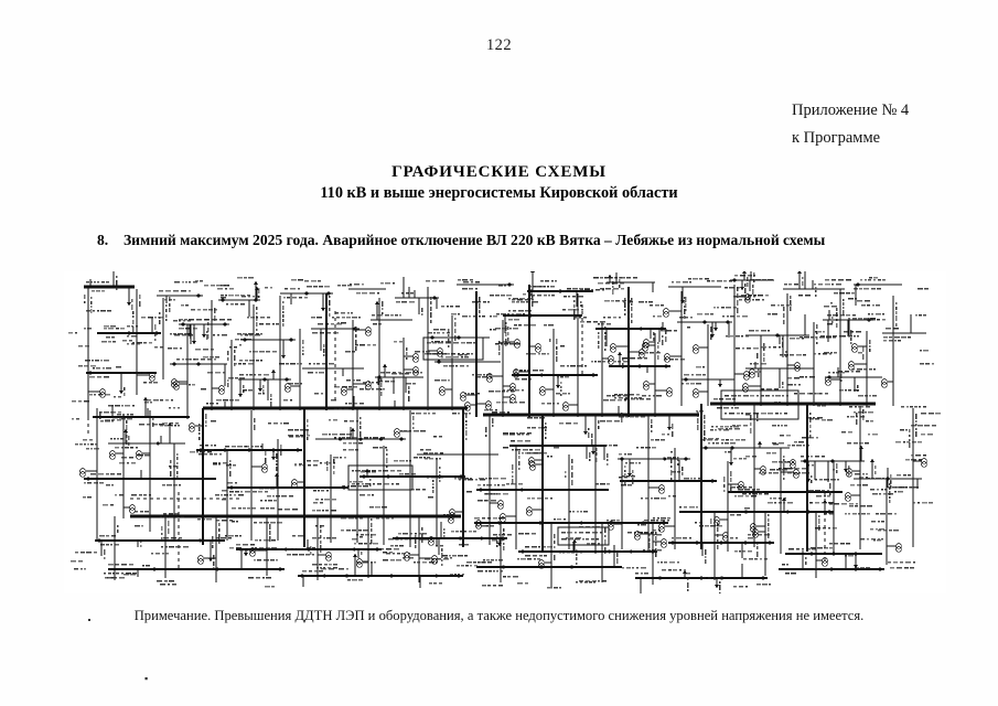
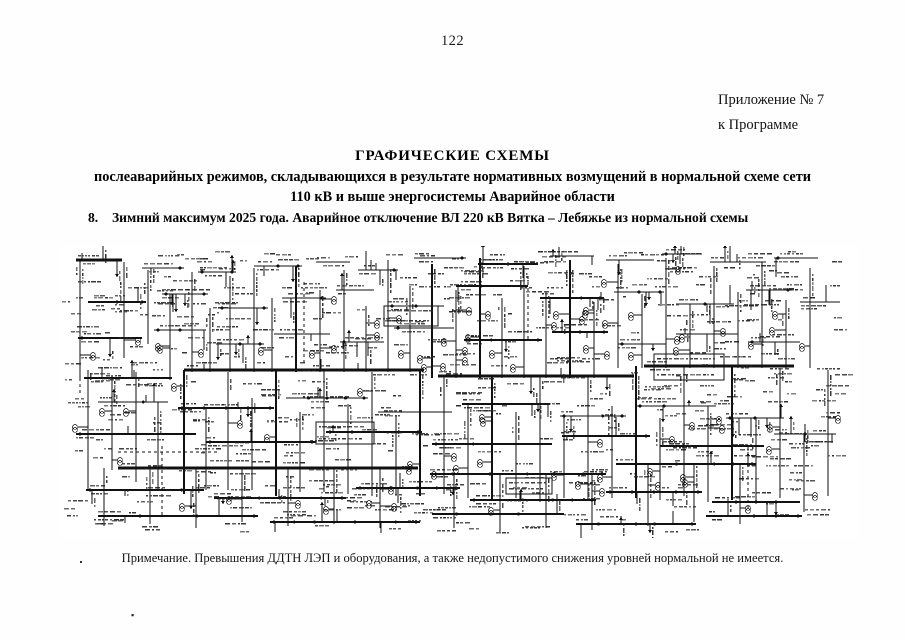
  122
- Приложение № 4
+ Приложение № 7
  к Программе
  ГРАФИЧЕСКИЕ СХЕМЫ
+ послеаварийных режимов, складывающихся в результате нормативных возмущений в нормальной схеме сети
- 110 кВ и выше энергосистемы Кировской области
+ 110 кВ и выше энергосистемы Аварийное области
  8. Зимний максимум 2025 года. Аварийное отключение ВЛ 220 кВ Вятка – Лебяжье из нормальной схемы
- Примечание. Превышения ДДТН ЛЭП и оборудования, а также недопустимого снижения уровней напряжения не имеется.
+ Примечание. Превышения ДДТН ЛЭП и оборудования, а также недопустимого снижения уровней нормальной не имеется.
  ▪
